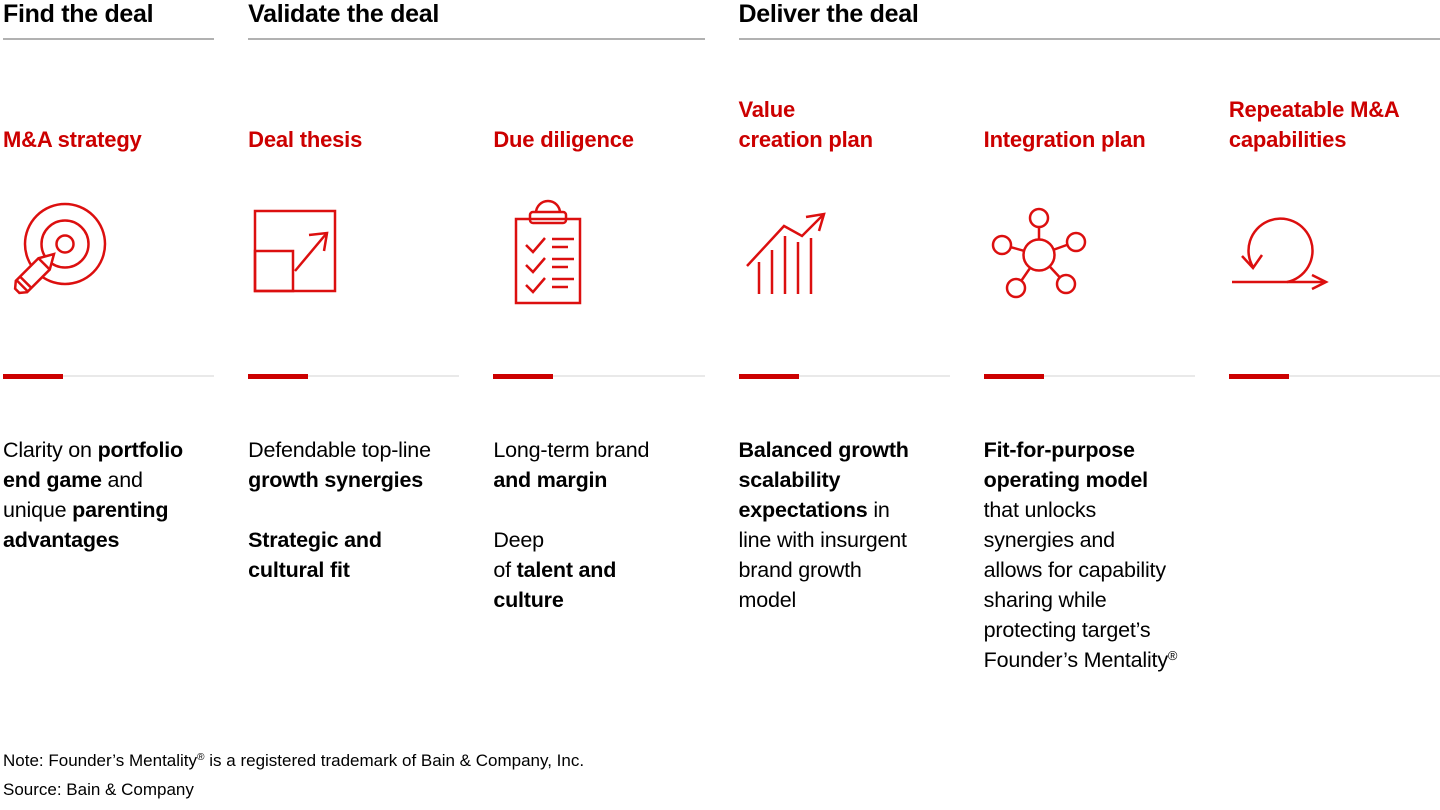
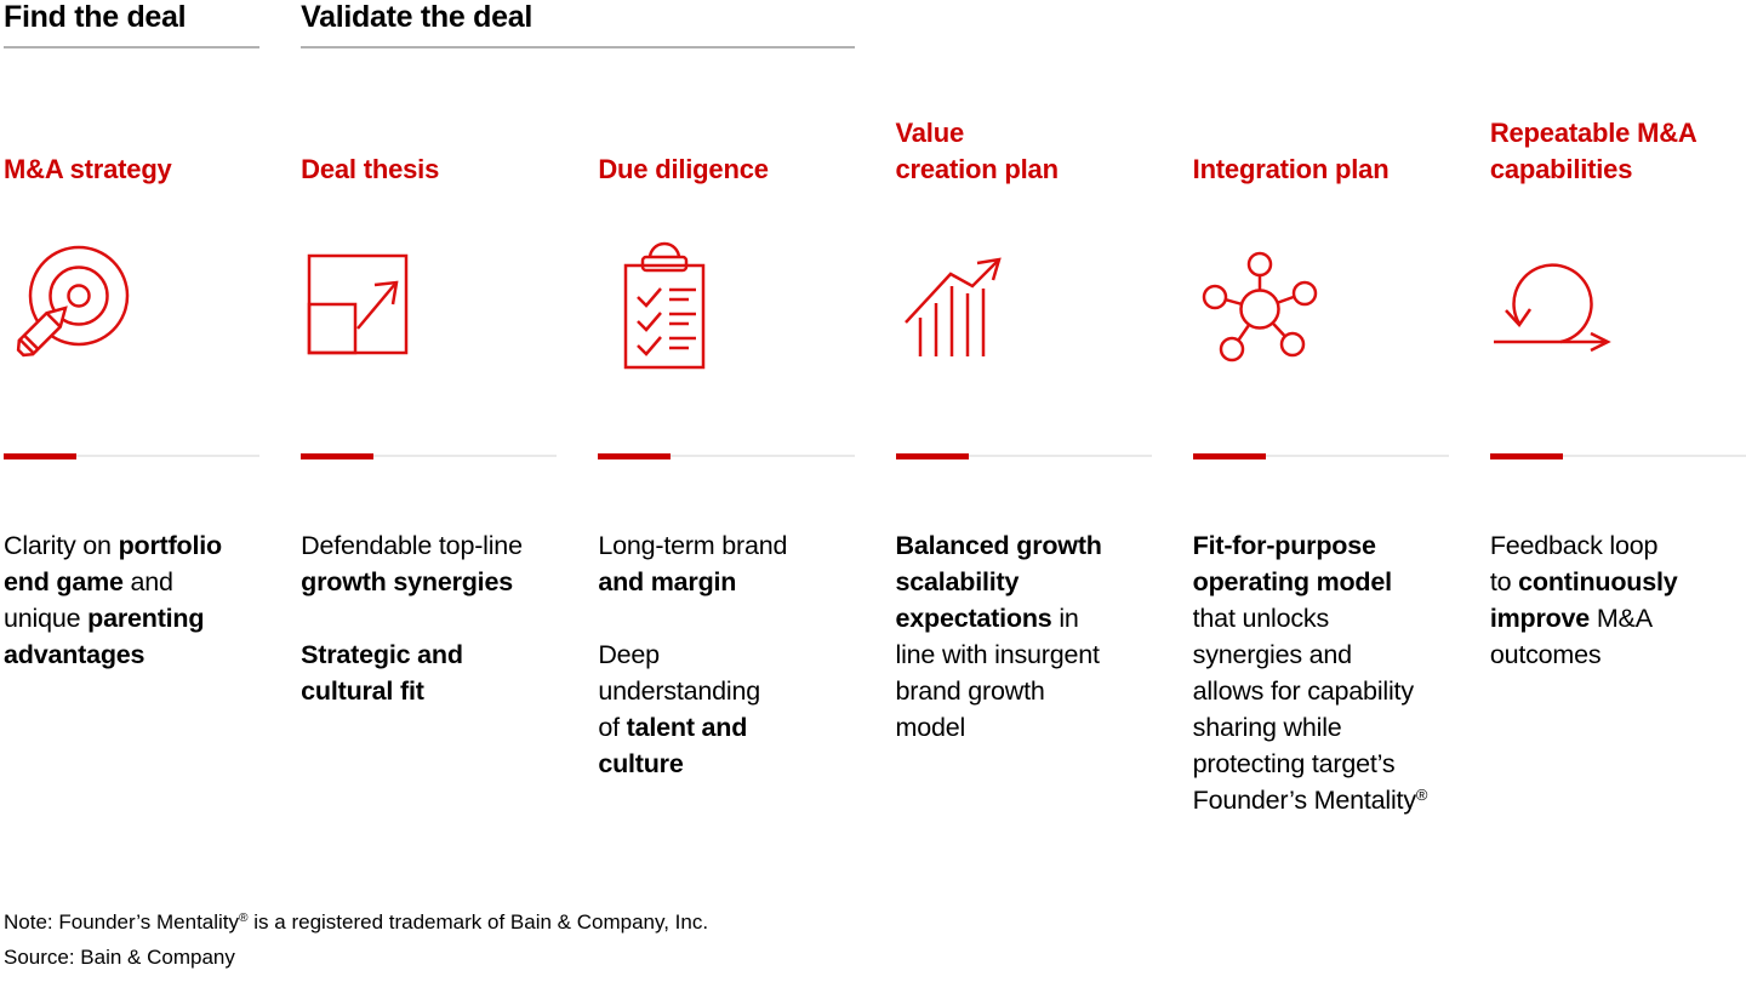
  Find the deal
  Validate the deal
- Deliver the deal
  M&A strategy
  Deal thesis
  Due diligence
  Value
  creation plan
  Integration plan
  Repeatable M&A
  capabilities
  Clarity on portfolio
  end game and
  unique parenting
  advantages
  Defendable top-line
  growth synergies
  Strategic and
  cultural fit
  Long-term brand
  and margin
  Deep
+ understanding
  of talent and
  culture
  Balanced growth
  scalability
  expectations in
  line with insurgent
  brand growth
  model
  Fit-for-purpose
  operating model
  that unlocks
  synergies and
  allows for capability
  sharing while
  protecting target’s
  Founder’s Mentality®
+ Feedback loop
+ to continuously
+ improve M&A
+ outcomes
  Note: Founder’s Mentality® is a registered trademark of Bain & Company, Inc.
  Source: Bain & Company
